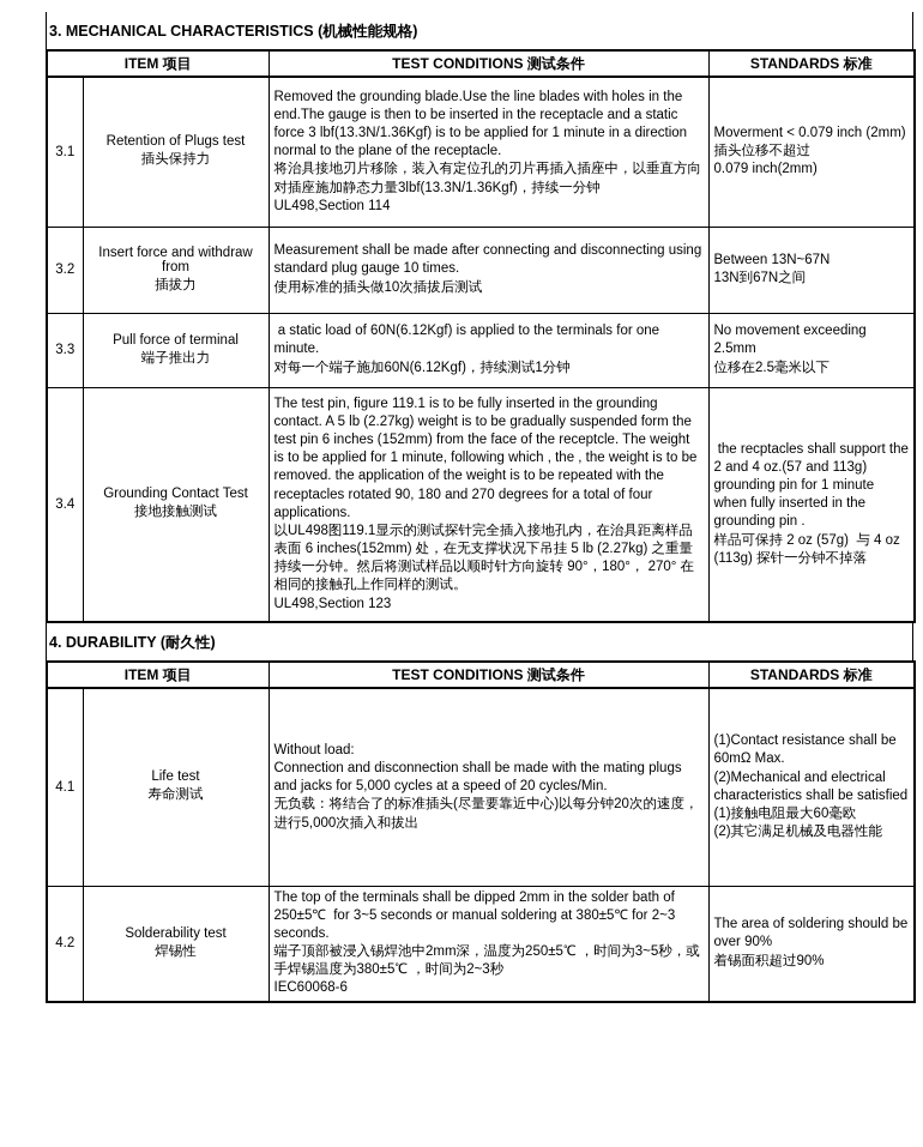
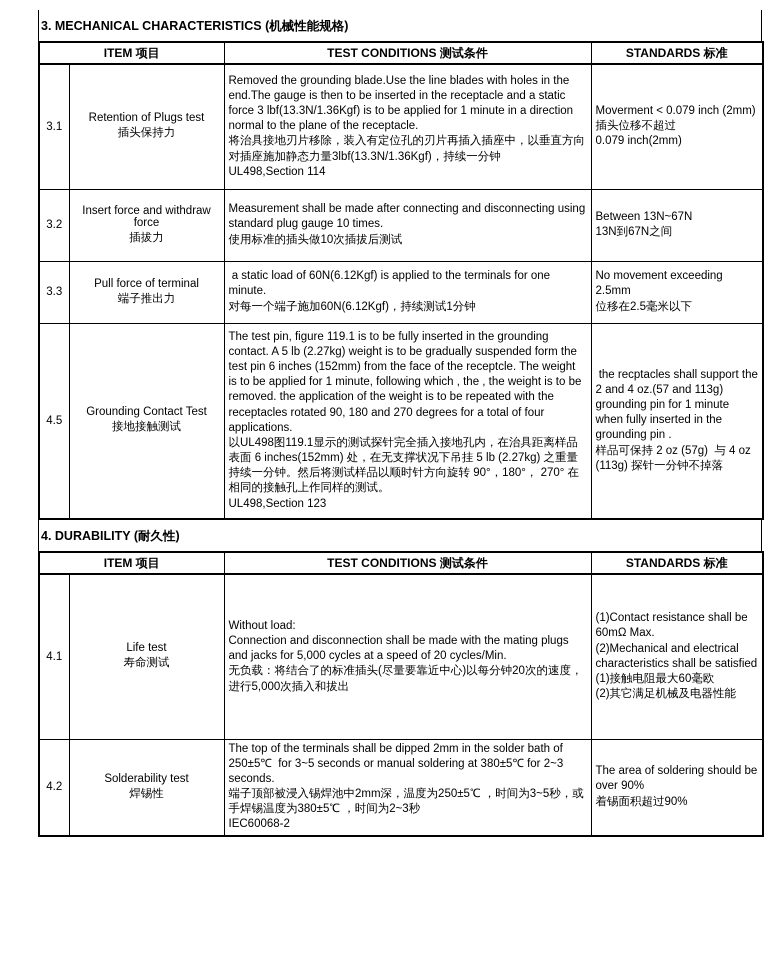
  3. MECHANICAL CHARACTERISTICS (机械性能规格)
  ITEM 项目	TEST CONDITIONS 测试条件	STANDARDS 标准
  3.1	Retention of Plugs test 插头保持力	Removed the grounding blade.Use the line blades with holes in the end.The gauge is then to be inserted in the receptacle and a static force 3 lbf(13.3N/1.36Kgf) is to be applied for 1 minute in a direction normal to the plane of the receptacle. 将治具接地刃片移除，装入有定位孔的刃片再插入插座中，以垂直方向对插座施加静态力量3lbf(13.3N/1.36Kgf)，持续一分钟 UL498,Section 114	Moverment < 0.079 inch (2mm) 插头位移不超过 0.079 inch(2mm)
- 3.2	Insert force and withdraw from 插拔力	Measurement shall be made after connecting and disconnecting using standard plug gauge 10 times. 使用标准的插头做10次插拔后测试	Between 13N~67N 13N到67N之间
+ 3.2	Insert force and withdraw force 插拔力	Measurement shall be made after connecting and disconnecting using standard plug gauge 10 times. 使用标准的插头做10次插拔后测试	Between 13N~67N 13N到67N之间
  3.3	Pull force of terminal 端子推出力	a static load of 60N(6.12Kgf) is applied to the terminals for one minute. 对每一个端子施加60N(6.12Kgf)，持续测试1分钟	No movement exceeding 2.5mm 位移在2.5毫米以下
- 3.4	Grounding Contact Test 接地接触测试	The test pin, figure 119.1 is to be fully inserted in the grounding contact. A 5 lb (2.27kg) weight is to be gradually suspended form the test pin 6 inches (152mm) from the face of the receptcle. The weight is to be applied for 1 minute, following which , the , the weight is to be removed. the application of the weight is to be repeated with the receptacles rotated 90, 180 and 270 degrees for a total of four applications. 以UL498图119.1显示的测试探针完全插入接地孔内，在治具距离样品表面 6 inches(152mm) 处，在无支撑状况下吊挂 5 lb (2.27kg) 之重量持续一分钟。然后将测试样品以顺时针方向旋转 90°，180°， 270° 在相同的接触孔上作同样的测试。 UL498,Section 123	the recptacles shall support the 2 and 4 oz.(57 and 113g) grounding pin for 1 minute when fully inserted in the grounding pin . 样品可保持 2 oz (57g) 与 4 oz (113g) 探针一分钟不掉落
+ 4.5	Grounding Contact Test 接地接触测试	The test pin, figure 119.1 is to be fully inserted in the grounding contact. A 5 lb (2.27kg) weight is to be gradually suspended form the test pin 6 inches (152mm) from the face of the receptcle. The weight is to be applied for 1 minute, following which , the , the weight is to be removed. the application of the weight is to be repeated with the receptacles rotated 90, 180 and 270 degrees for a total of four applications. 以UL498图119.1显示的测试探针完全插入接地孔内，在治具距离样品表面 6 inches(152mm) 处，在无支撑状况下吊挂 5 lb (2.27kg) 之重量持续一分钟。然后将测试样品以顺时针方向旋转 90°，180°， 270° 在相同的接触孔上作同样的测试。 UL498,Section 123	the recptacles shall support the 2 and 4 oz.(57 and 113g) grounding pin for 1 minute when fully inserted in the grounding pin . 样品可保持 2 oz (57g) 与 4 oz (113g) 探针一分钟不掉落
  4. DURABILITY (耐久性)
  ITEM 项目	TEST CONDITIONS 测试条件	STANDARDS 标准
  4.1	Life test 寿命测试	Without load: Connection and disconnection shall be made with the mating plugs and jacks for 5,000 cycles at a speed of 20 cycles/Min. 无负载：将结合了的标准插头(尽量要靠近中心)以每分钟20次的速度，进行5,000次插入和拔出	(1)Contact resistance shall be 60mΩ Max. (2)Mechanical and electrical characteristics shall be satisfied (1)接触电阻最大60毫欧 (2)其它满足机械及电器性能
- 4.2	Solderability test 焊锡性	The top of the terminals shall be dipped 2mm in the solder bath of 250±5℃ for 3~5 seconds or manual soldering at 380±5℃ for 2~3 seconds. 端子顶部被浸入锡焊池中2mm深，温度为250±5℃ ，时间为3~5秒，或手焊锡温度为380±5℃ ，时间为2~3秒 IEC60068-6	The area of soldering should be over 90% 着锡面积超过90%
+ 4.2	Solderability test 焊锡性	The top of the terminals shall be dipped 2mm in the solder bath of 250±5℃ for 3~5 seconds or manual soldering at 380±5℃ for 2~3 seconds. 端子顶部被浸入锡焊池中2mm深，温度为250±5℃ ，时间为3~5秒，或手焊锡温度为380±5℃ ，时间为2~3秒 IEC60068-2	The area of soldering should be over 90% 着锡面积超过90%
